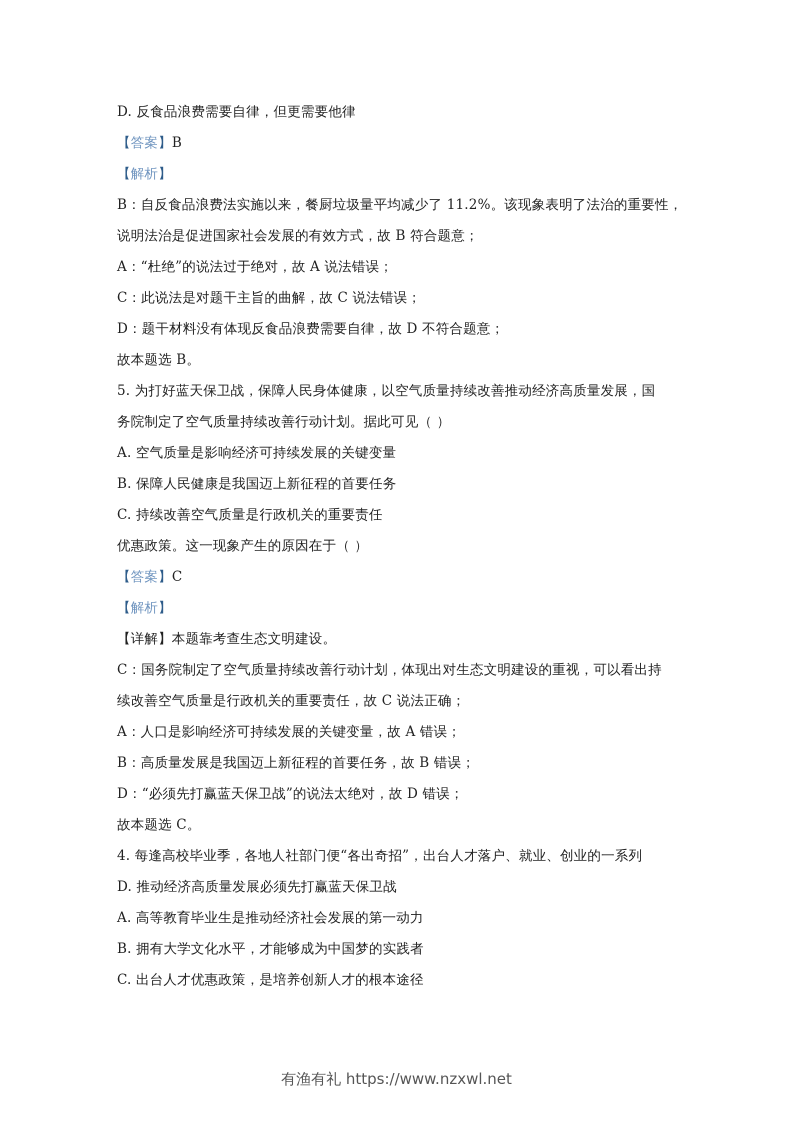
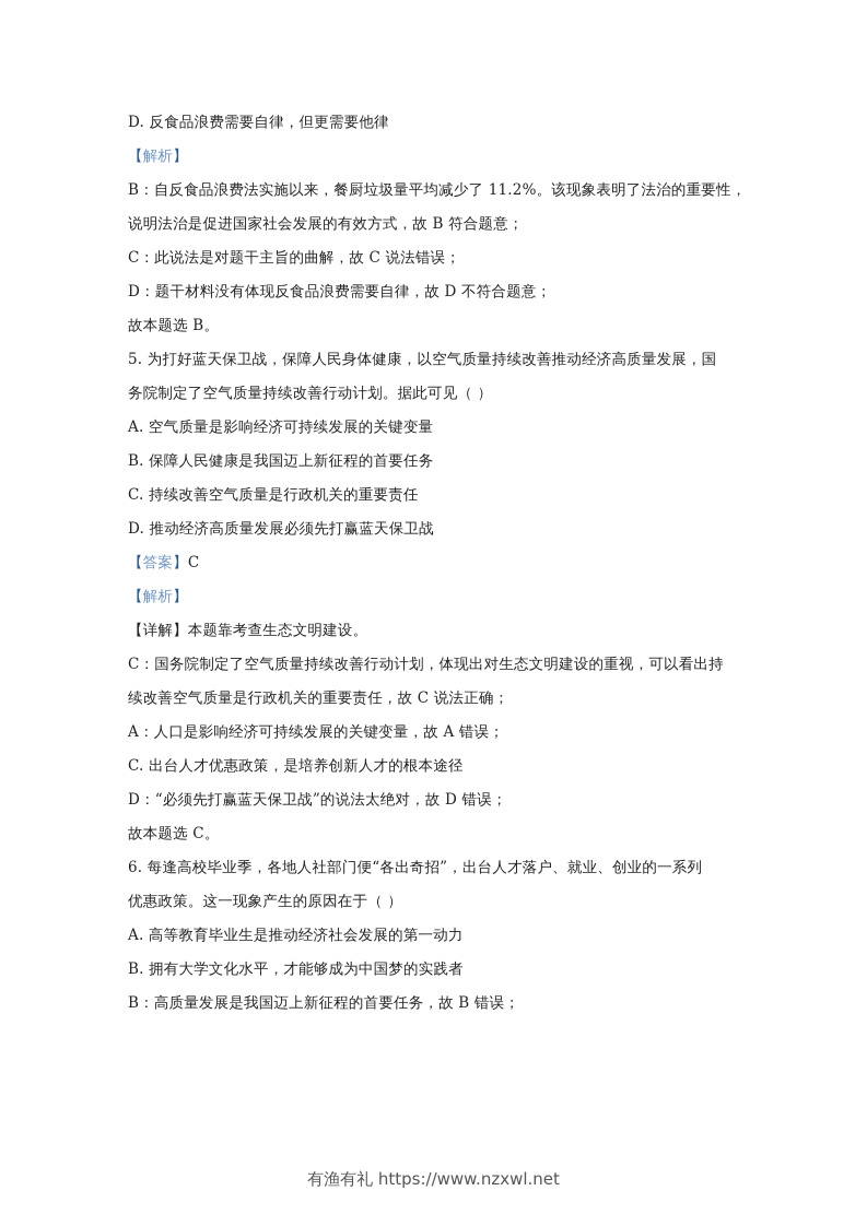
  D. 反食品浪费需要自律，但更需要他律
- 【答案】B
  【解析】
  B：自反食品浪费法实施以来，餐厨垃圾量平均减少了 11.2%。该现象表明了法治的重要性，
  说明法治是促进国家社会发展的有效方式，故 B 符合题意；
- A：“杜绝”的说法过于绝对，故 A 说法错误；
  C：此说法是对题干主旨的曲解，故 C 说法错误；
  D：题干材料没有体现反食品浪费需要自律，故 D 不符合题意；
  故本题选 B。
  5. 为打好蓝天保卫战，保障人民身体健康，以空气质量持续改善推动经济高质量发展，国
  务院制定了空气质量持续改善行动计划。据此可见（ ）
  A. 空气质量是影响经济可持续发展的关键变量
  B. 保障人民健康是我国迈上新征程的首要任务
  C. 持续改善空气质量是行政机关的重要责任
- 优惠政策。这一现象产生的原因在于（ ）
+ D. 推动经济高质量发展必须先打赢蓝天保卫战
  【答案】C
  【解析】
  【详解】本题靠考查生态文明建设。
  C：国务院制定了空气质量持续改善行动计划，体现出对生态文明建设的重视，可以看出持
  续改善空气质量是行政机关的重要责任，故 C 说法正确；
  A：人口是影响经济可持续发展的关键变量，故 A 错误；
- B：高质量发展是我国迈上新征程的首要任务，故 B 错误；
+ C. 出台人才优惠政策，是培养创新人才的根本途径
  D：“必须先打赢蓝天保卫战”的说法太绝对，故 D 错误；
  故本题选 C。
- 4. 每逢高校毕业季，各地人社部门便“各出奇招”，出台人才落户、就业、创业的一系列
+ 6. 每逢高校毕业季，各地人社部门便“各出奇招”，出台人才落户、就业、创业的一系列
- D. 推动经济高质量发展必须先打赢蓝天保卫战
+ 优惠政策。这一现象产生的原因在于（ ）
  A. 高等教育毕业生是推动经济社会发展的第一动力
  B. 拥有大学文化水平，才能够成为中国梦的实践者
- C. 出台人才优惠政策，是培养创新人才的根本途径
+ B：高质量发展是我国迈上新征程的首要任务，故 B 错误；
  有渔有礼 https://www.nzxwl.net
